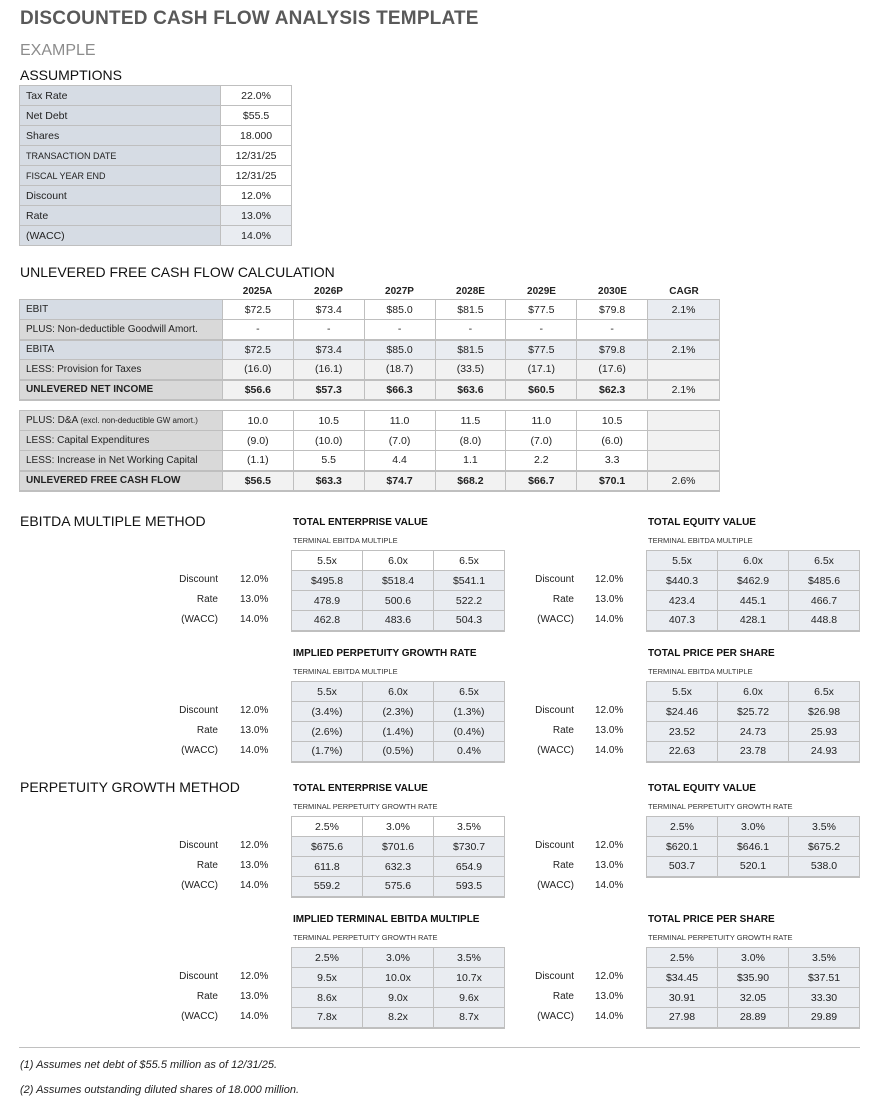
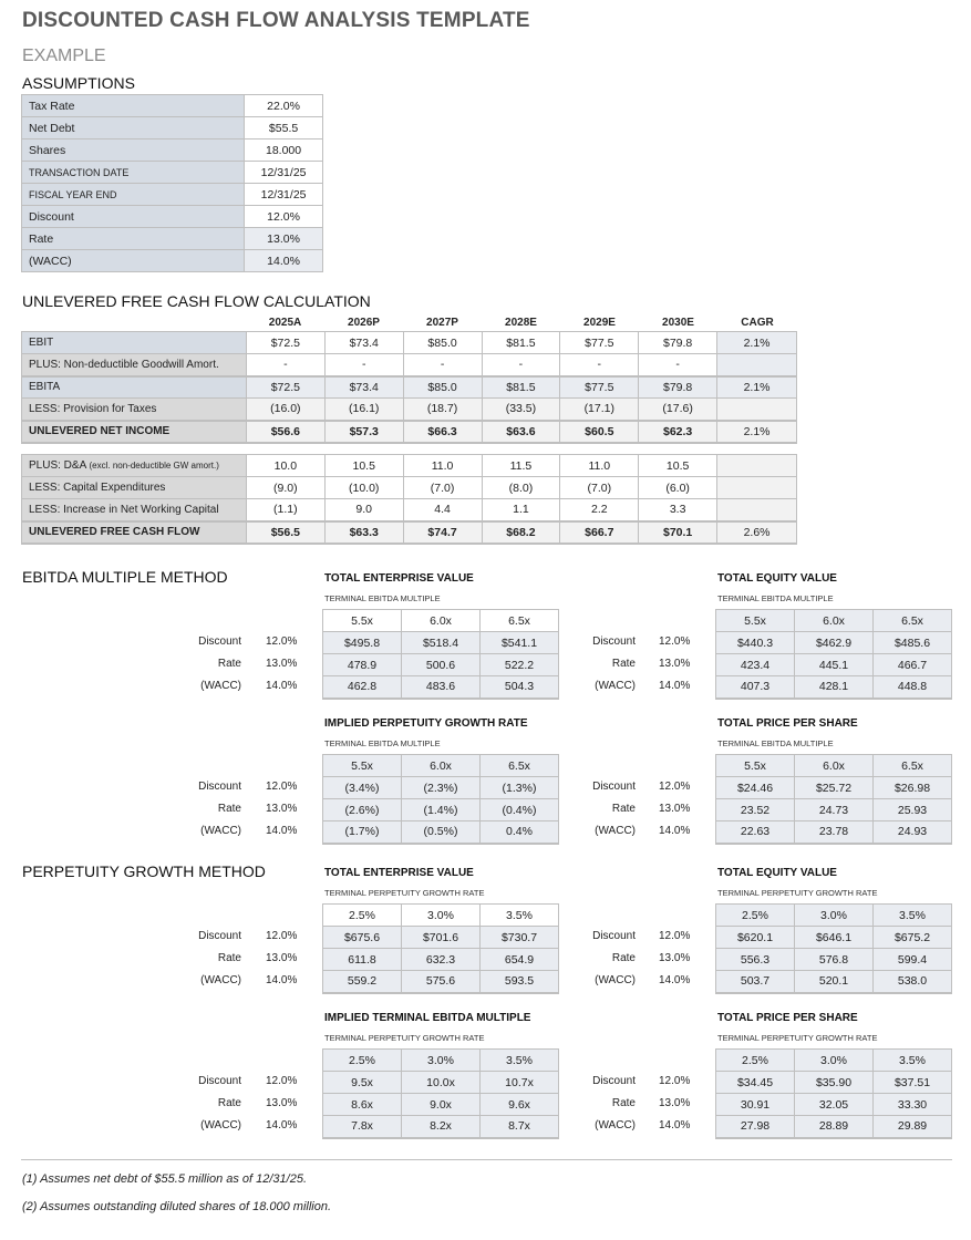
  DISCOUNTED CASH FLOW ANALYSIS TEMPLATE
  EXAMPLE
  ASSUMPTIONS
  Tax Rate	22.0%
  Net Debt	$55.5
  Shares	18.000
  TRANSACTION DATE	12/31/25
  FISCAL YEAR END	12/31/25
  Discount	12.0%
  Rate	13.0%
  (WACC)	14.0%
  UNLEVERED FREE CASH FLOW CALCULATION
  2025A
  2026P
  2027P
  2028E
  2029E
  2030E
  CAGR
  EBIT	$72.5	$73.4	$85.0	$81.5	$77.5	$79.8	2.1%
  PLUS: Non-deductible Goodwill Amort.	-	-	-	-	-	-
  EBITA	$72.5	$73.4	$85.0	$81.5	$77.5	$79.8	2.1%
  LESS: Provision for Taxes	(16.0)	(16.1)	(18.7)	(33.5)	(17.1)	(17.6)
  UNLEVERED NET INCOME	$56.6	$57.3	$66.3	$63.6	$60.5	$62.3	2.1%
  PLUS: D&A (excl. non-deductible GW amort.)	10.0	10.5	11.0	11.5	11.0	10.5
  LESS: Capital Expenditures	(9.0)	(10.0)	(7.0)	(8.0)	(7.0)	(6.0)
- LESS: Increase in Net Working Capital	(1.1)	5.5	4.4	1.1	2.2	3.3
+ LESS: Increase in Net Working Capital	(1.1)	9.0	4.4	1.1	2.2	3.3
  UNLEVERED FREE CASH FLOW	$56.5	$63.3	$74.7	$68.2	$66.7	$70.1	2.6%
  EBITDA MULTIPLE METHOD
  TOTAL ENTERPRISE VALUE
  TERMINAL EBITDA MULTIPLE
  Discount
  Rate
  (WACC)
  12.0%
  13.0%
  14.0%
  5.5x	6.0x	6.5x
  $495.8	$518.4	$541.1
  478.9	500.6	522.2
  462.8	483.6	504.3
  TOTAL EQUITY VALUE
  TERMINAL EBITDA MULTIPLE
  Discount
  Rate
  (WACC)
  12.0%
  13.0%
  14.0%
  5.5x	6.0x	6.5x
  $440.3	$462.9	$485.6
  423.4	445.1	466.7
  407.3	428.1	448.8
  IMPLIED PERPETUITY GROWTH RATE
  TERMINAL EBITDA MULTIPLE
  Discount
  Rate
  (WACC)
  12.0%
  13.0%
  14.0%
  5.5x	6.0x	6.5x
  (3.4%)	(2.3%)	(1.3%)
  (2.6%)	(1.4%)	(0.4%)
  (1.7%)	(0.5%)	0.4%
  TOTAL PRICE PER SHARE
  TERMINAL EBITDA MULTIPLE
  Discount
  Rate
  (WACC)
  12.0%
  13.0%
  14.0%
  5.5x	6.0x	6.5x
  $24.46	$25.72	$26.98
  23.52	24.73	25.93
  22.63	23.78	24.93
  PERPETUITY GROWTH METHOD
  TOTAL ENTERPRISE VALUE
  TERMINAL PERPETUITY GROWTH RATE
  Discount
  Rate
  (WACC)
  12.0%
  13.0%
  14.0%
  2.5%	3.0%	3.5%
  $675.6	$701.6	$730.7
  611.8	632.3	654.9
  559.2	575.6	593.5
  TOTAL EQUITY VALUE
  TERMINAL PERPETUITY GROWTH RATE
  Discount
  Rate
  (WACC)
  12.0%
  13.0%
  14.0%
  2.5%	3.0%	3.5%
  $620.1	$646.1	$675.2
+ 556.3	576.8	599.4
  503.7	520.1	538.0
  IMPLIED TERMINAL EBITDA MULTIPLE
  TERMINAL PERPETUITY GROWTH RATE
  Discount
  Rate
  (WACC)
  12.0%
  13.0%
  14.0%
  2.5%	3.0%	3.5%
  9.5x	10.0x	10.7x
  8.6x	9.0x	9.6x
  7.8x	8.2x	8.7x
  TOTAL PRICE PER SHARE
  TERMINAL PERPETUITY GROWTH RATE
  Discount
  Rate
  (WACC)
  12.0%
  13.0%
  14.0%
  2.5%	3.0%	3.5%
  $34.45	$35.90	$37.51
  30.91	32.05	33.30
  27.98	28.89	29.89
  (1) Assumes net debt of $55.5 million as of 12/31/25.
  (2) Assumes outstanding diluted shares of 18.000 million.
